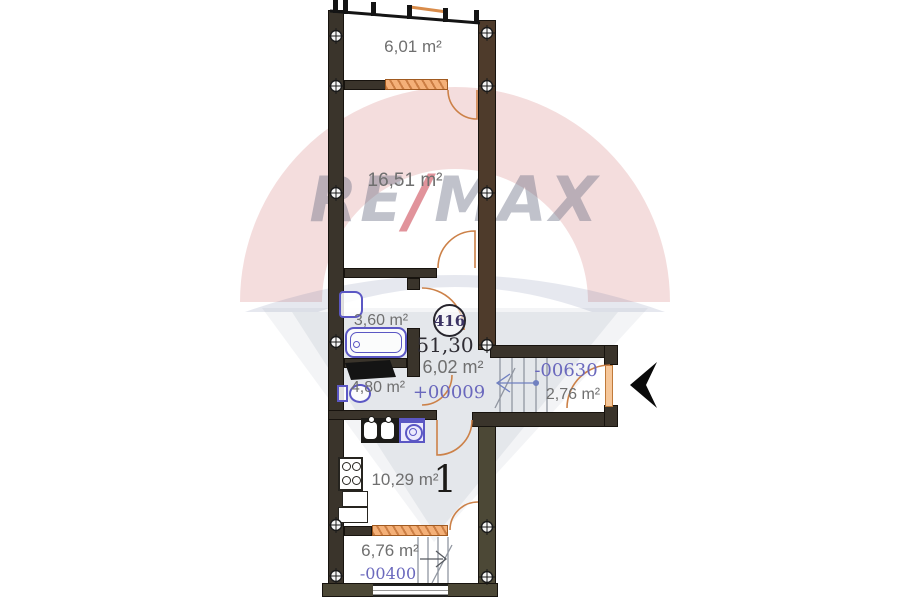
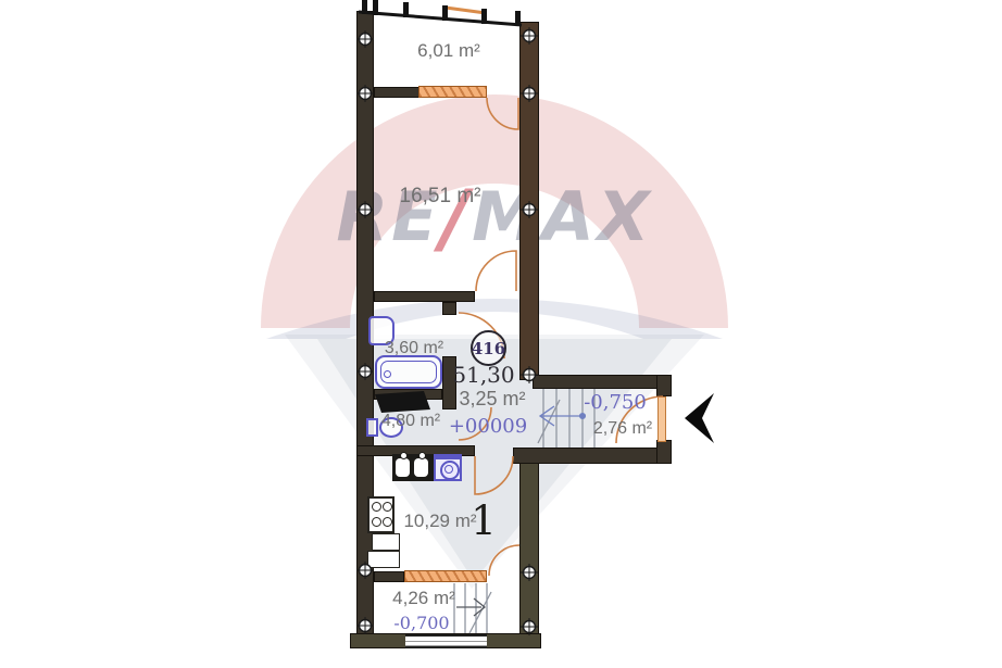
  E/MAX
  6,01 m²
  16,51 m²
  3,60 m²
  4,80 m²
  416
  51,30
- 6,02 m²
+ 3,25 m²
  +00009
- -00630
+ -0,750
  2,76 m²
  10,29 m²
  1
- 6,76 m²
+ 4,26 m²
- -00400
+ -0,700
